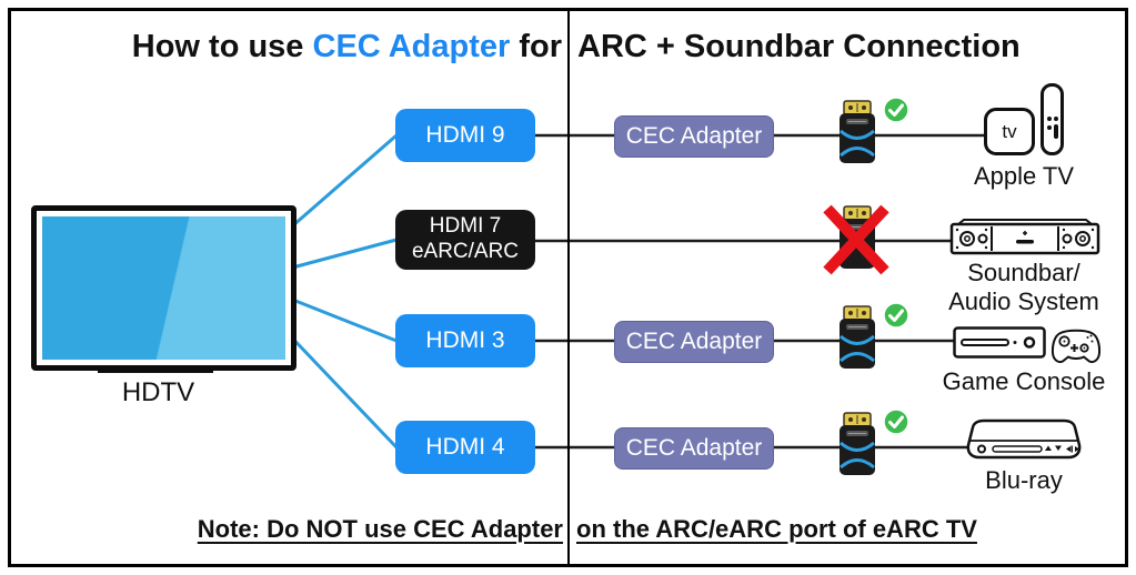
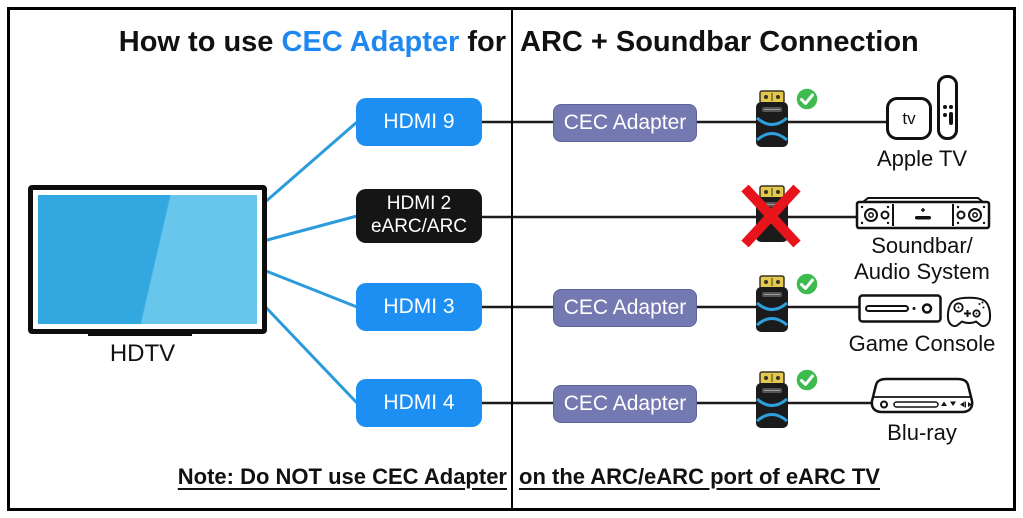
  How to use CEC Adapter for
  ARC + Soundbar Connection
  HDTV
  HDMI 9
- HDMI 7
+ HDMI 2
  eARC/ARC
  HDMI 3
  HDMI 4
  CEC Adapter
  CEC Adapter
  CEC Adapter
  tv
  Apple TV
  Soundbar/
  Audio System
  Game Console
  Blu-ray
  Note: Do NOT use CEC Adapter
  on the ARC/eARC port of eARC TV
